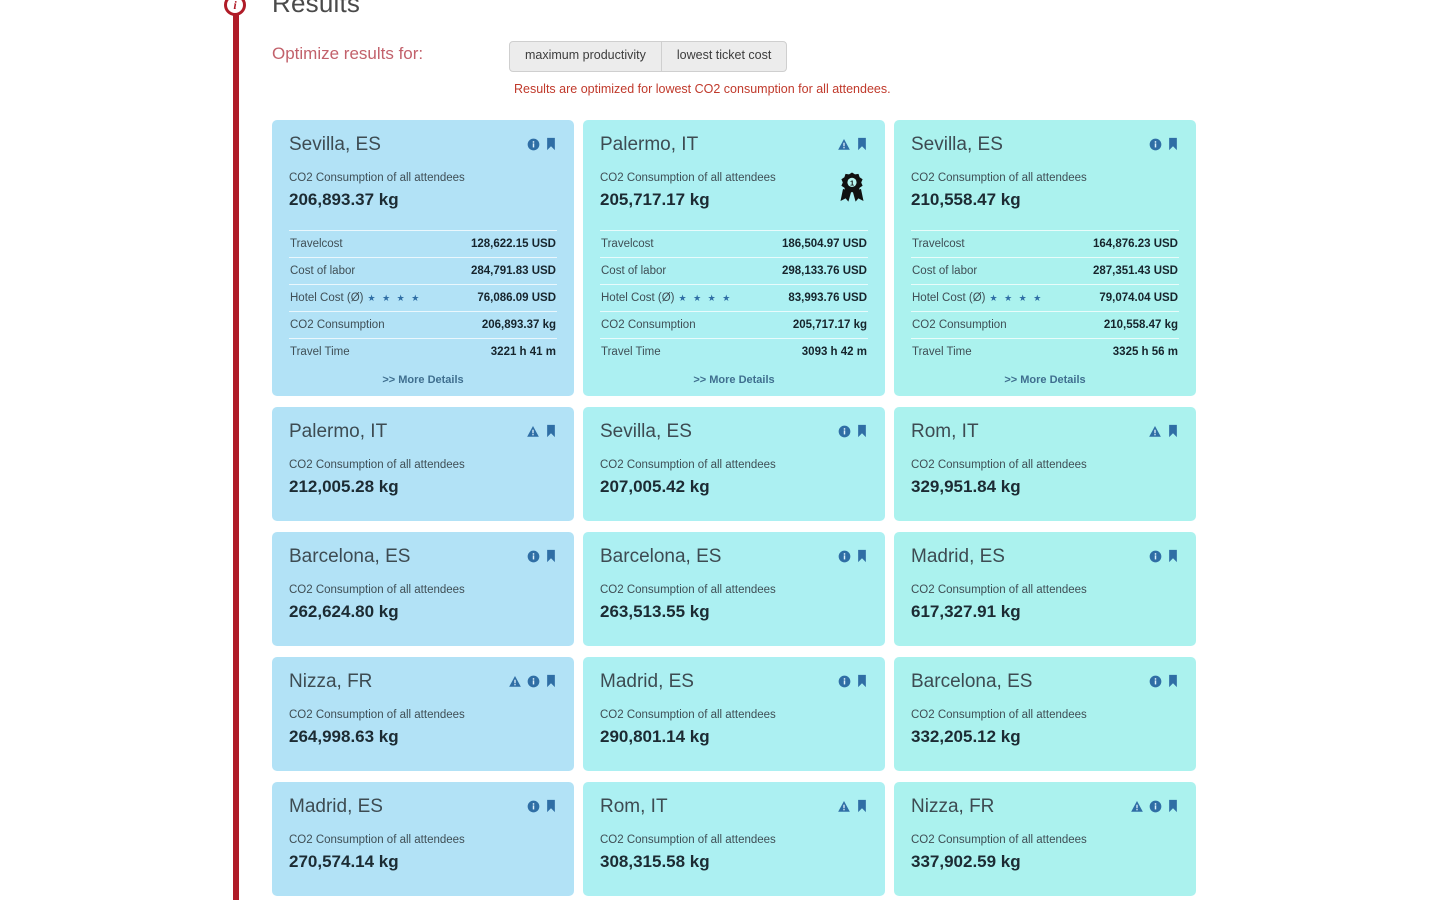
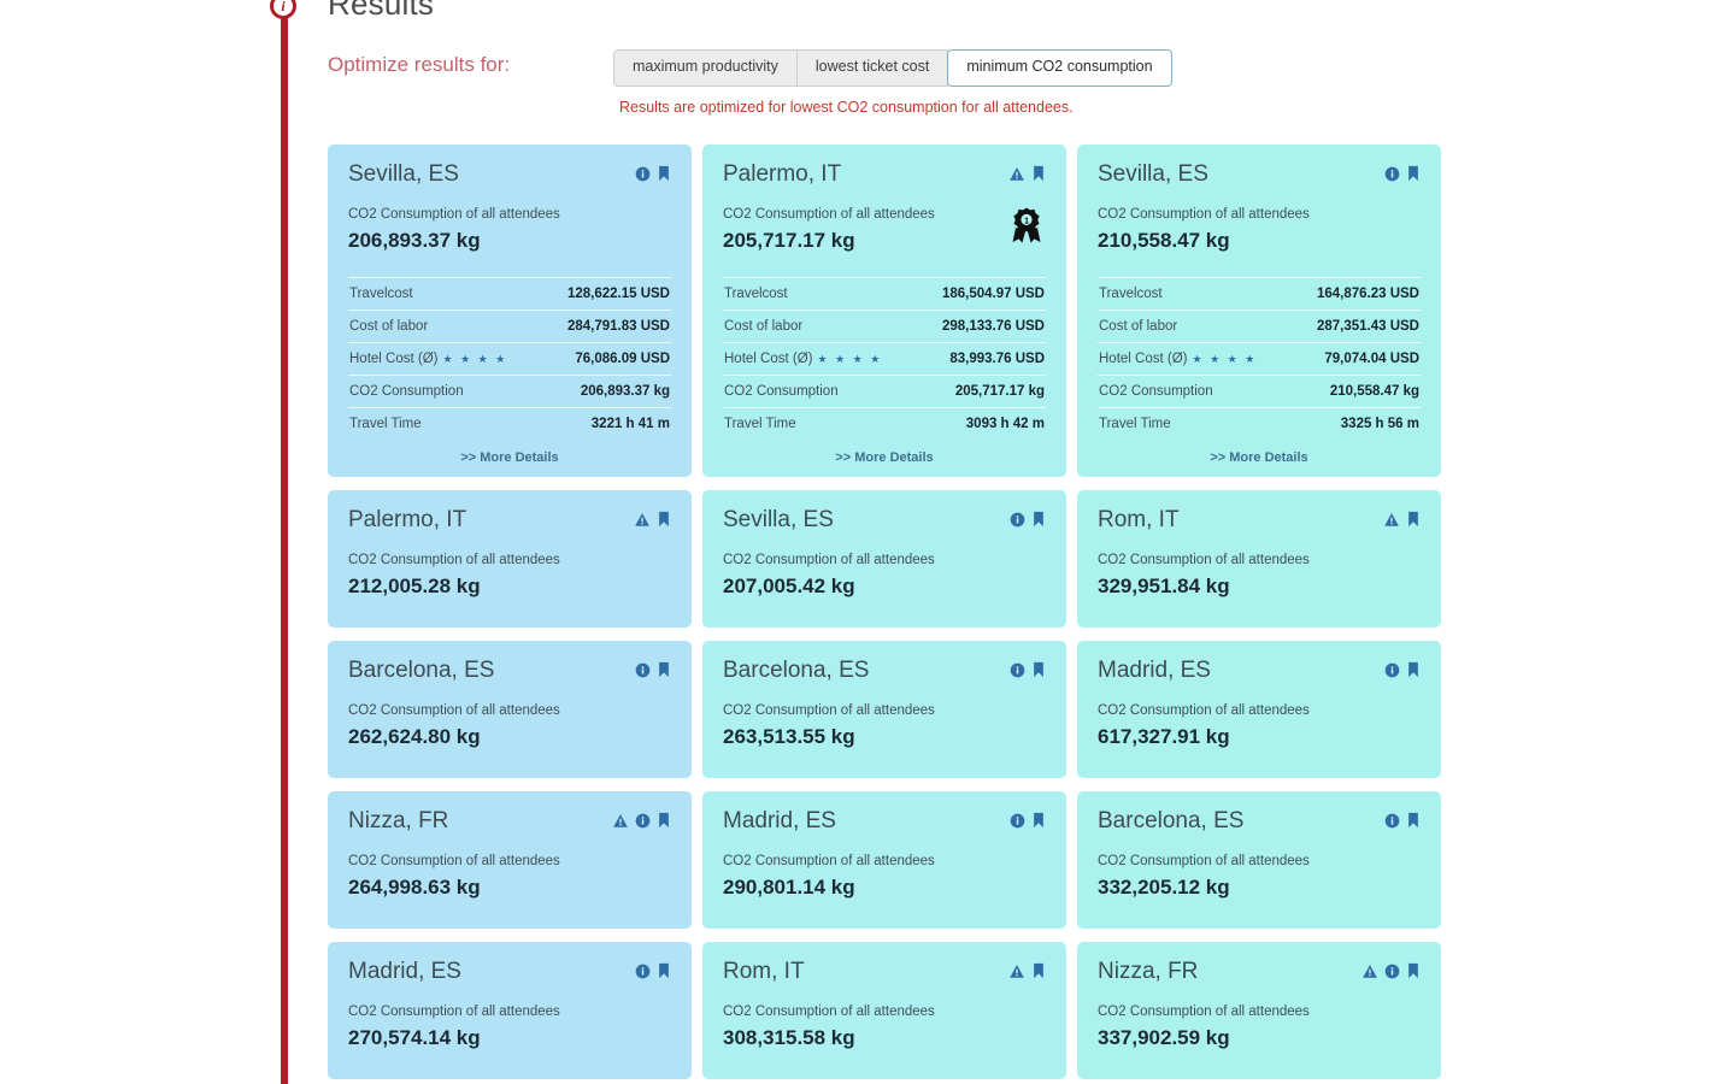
  i
  Results
  Optimize results for:
  maximum productivity
  lowest ticket cost
+ minimum CO2 consumption
  Results are optimized for lowest CO2 consumption for all attendees.
  Sevilla, ES
  CO2 Consumption of all attendees
  206,893.37 kg
  Travelcost
  128,622.15 USD
  Cost of labor
  284,791.83 USD
  Hotel Cost (Ø)
  ★ ★ ★ ★
  76,086.09 USD
  CO2 Consumption
  206,893.37 kg
  Travel Time
  3221 h 41 m
  >> More Details
  Palermo, IT
  CO2 Consumption of all attendees
  205,717.17 kg
  1
  Travelcost
  186,504.97 USD
  Cost of labor
  298,133.76 USD
  Hotel Cost (Ø)
  ★ ★ ★ ★
  83,993.76 USD
  CO2 Consumption
  205,717.17 kg
  Travel Time
  3093 h 42 m
  >> More Details
  Sevilla, ES
  CO2 Consumption of all attendees
  210,558.47 kg
  Travelcost
  164,876.23 USD
  Cost of labor
  287,351.43 USD
  Hotel Cost (Ø)
  ★ ★ ★ ★
  79,074.04 USD
  CO2 Consumption
  210,558.47 kg
  Travel Time
  3325 h 56 m
  >> More Details
  Palermo, IT
  CO2 Consumption of all attendees
  212,005.28 kg
  Sevilla, ES
  CO2 Consumption of all attendees
  207,005.42 kg
  Rom, IT
  CO2 Consumption of all attendees
  329,951.84 kg
  Barcelona, ES
  CO2 Consumption of all attendees
  262,624.80 kg
  Barcelona, ES
  CO2 Consumption of all attendees
  263,513.55 kg
  Madrid, ES
  CO2 Consumption of all attendees
  617,327.91 kg
  Nizza, FR
  CO2 Consumption of all attendees
  264,998.63 kg
  Madrid, ES
  CO2 Consumption of all attendees
  290,801.14 kg
  Barcelona, ES
  CO2 Consumption of all attendees
  332,205.12 kg
  Madrid, ES
  CO2 Consumption of all attendees
  270,574.14 kg
  Rom, IT
  CO2 Consumption of all attendees
  308,315.58 kg
  Nizza, FR
  CO2 Consumption of all attendees
  337,902.59 kg
